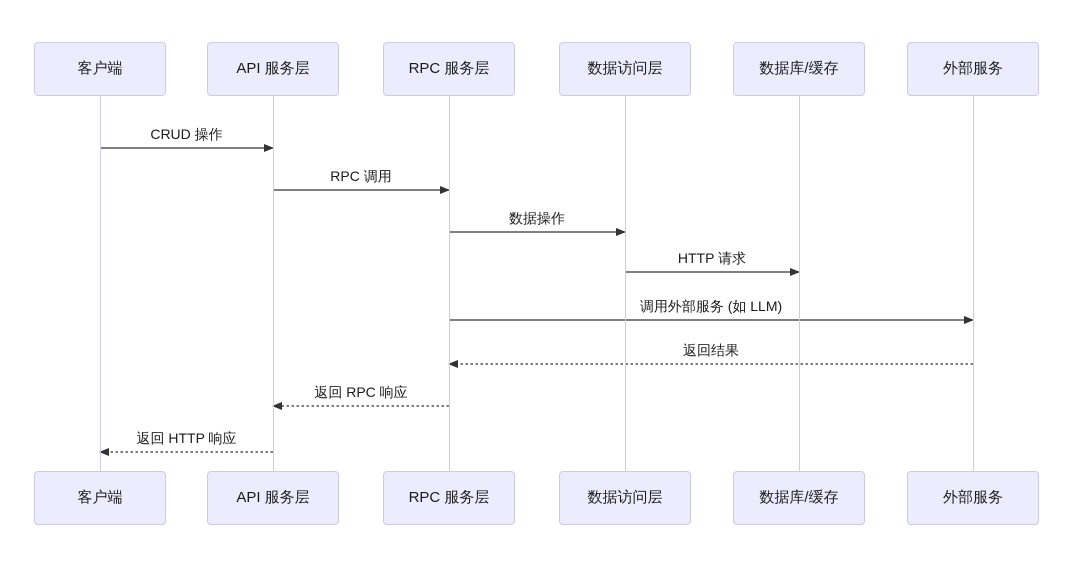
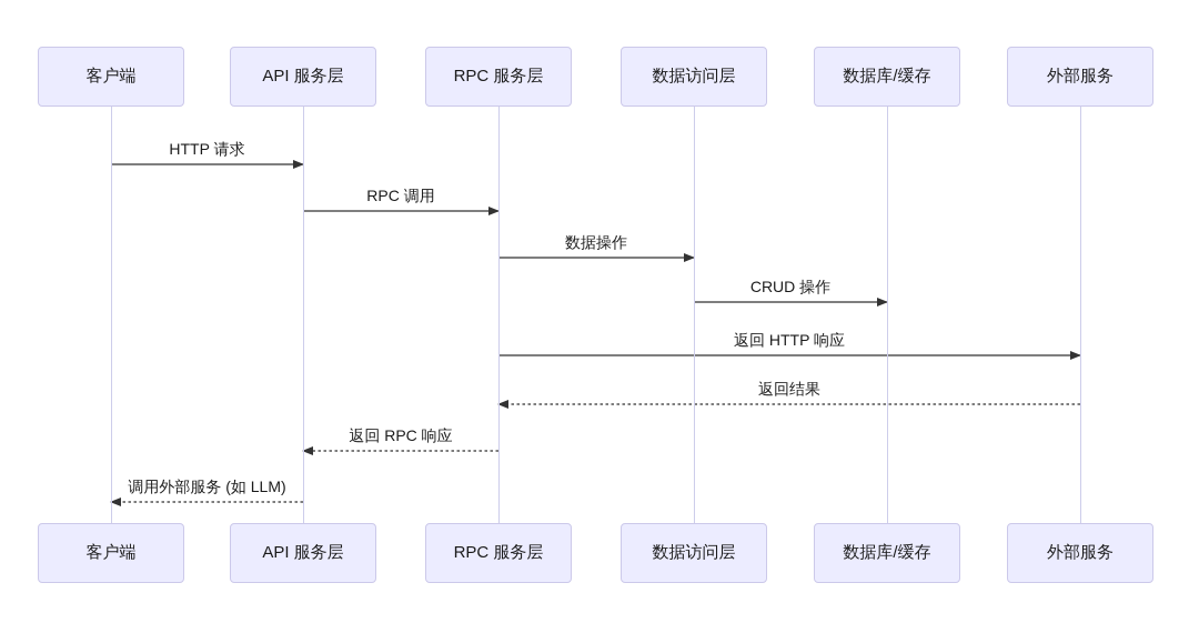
  客户端
  客户端
  API 服务层
  API 服务层
  RPC 服务层
  RPC 服务层
  数据访问层
  数据访问层
  数据库/缓存
  数据库/缓存
  外部服务
  外部服务
- CRUD 操作
+ HTTP 请求
  RPC 调用
  数据操作
- HTTP 请求
+ CRUD 操作
- 调用外部服务 (如 LLM)
+ 返回 HTTP 响应
  返回结果
  返回 RPC 响应
- 返回 HTTP 响应
+ 调用外部服务 (如 LLM)
